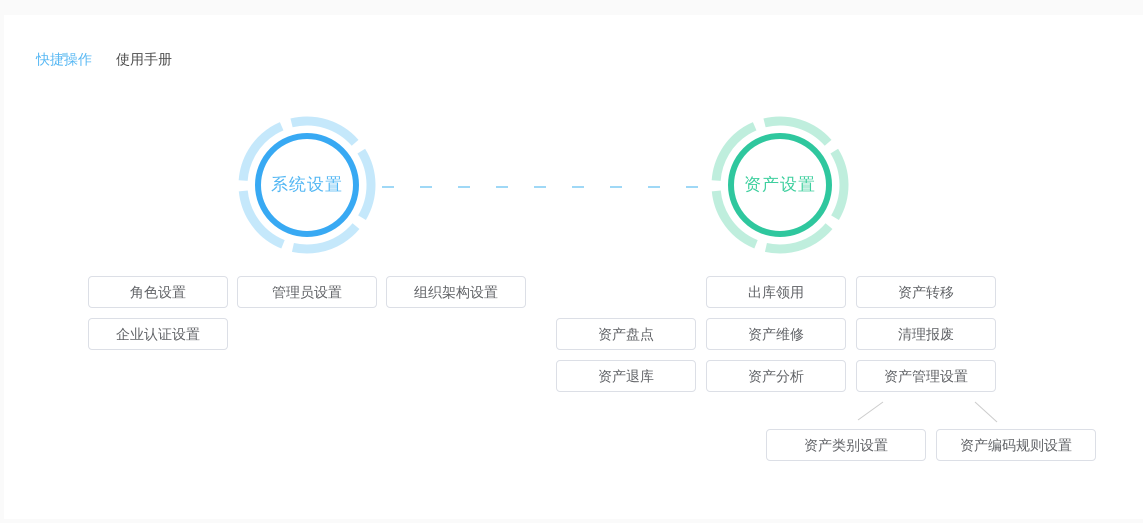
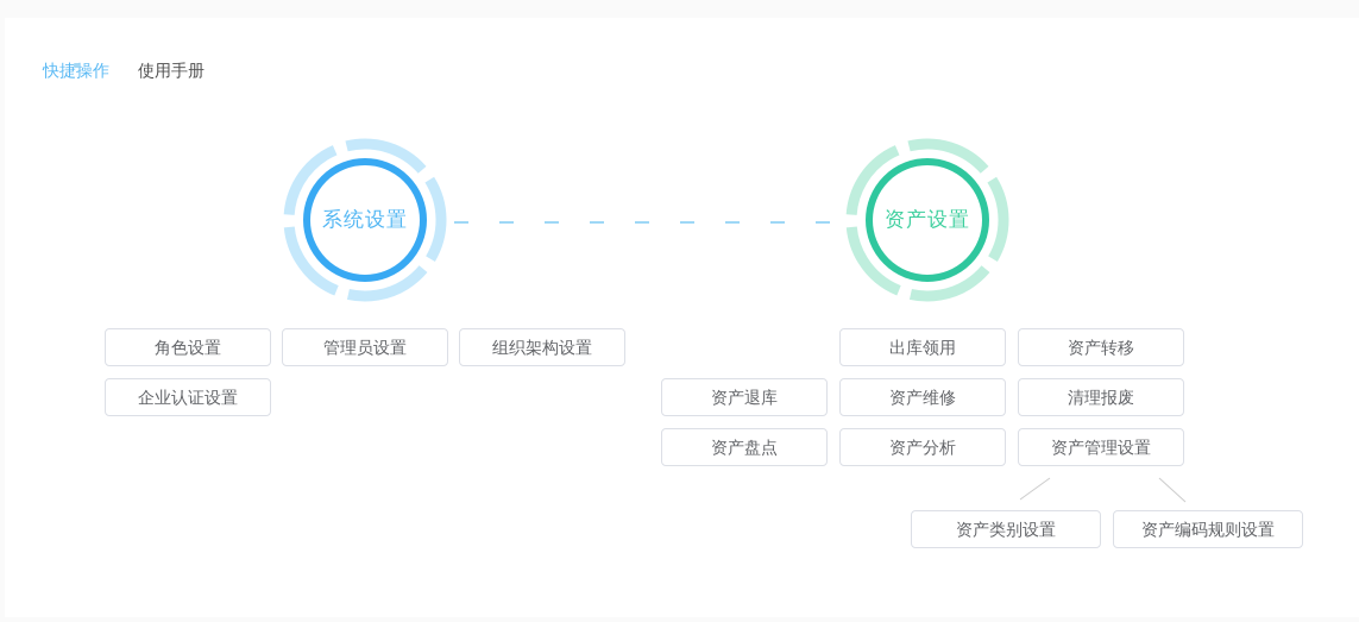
  快捷操作 使用手册
  系统设置
  资产设置
  角色设置
  管理员设置
  组织架构设置
  企业认证设置
  出库领用
  资产转移
- 资产盘点
+ 资产退库
  资产维修
  清理报废
- 资产退库
+ 资产盘点
  资产分析
  资产管理设置
  资产类别设置
  资产编码规则设置
